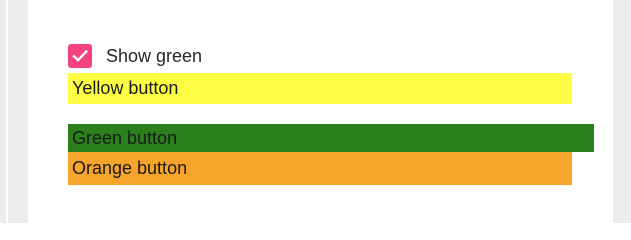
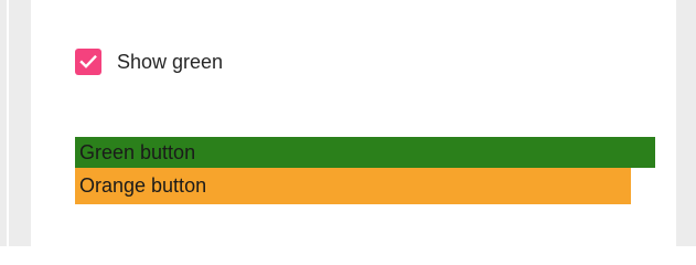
  Show green
- Yellow button
  Green button
  Orange button
